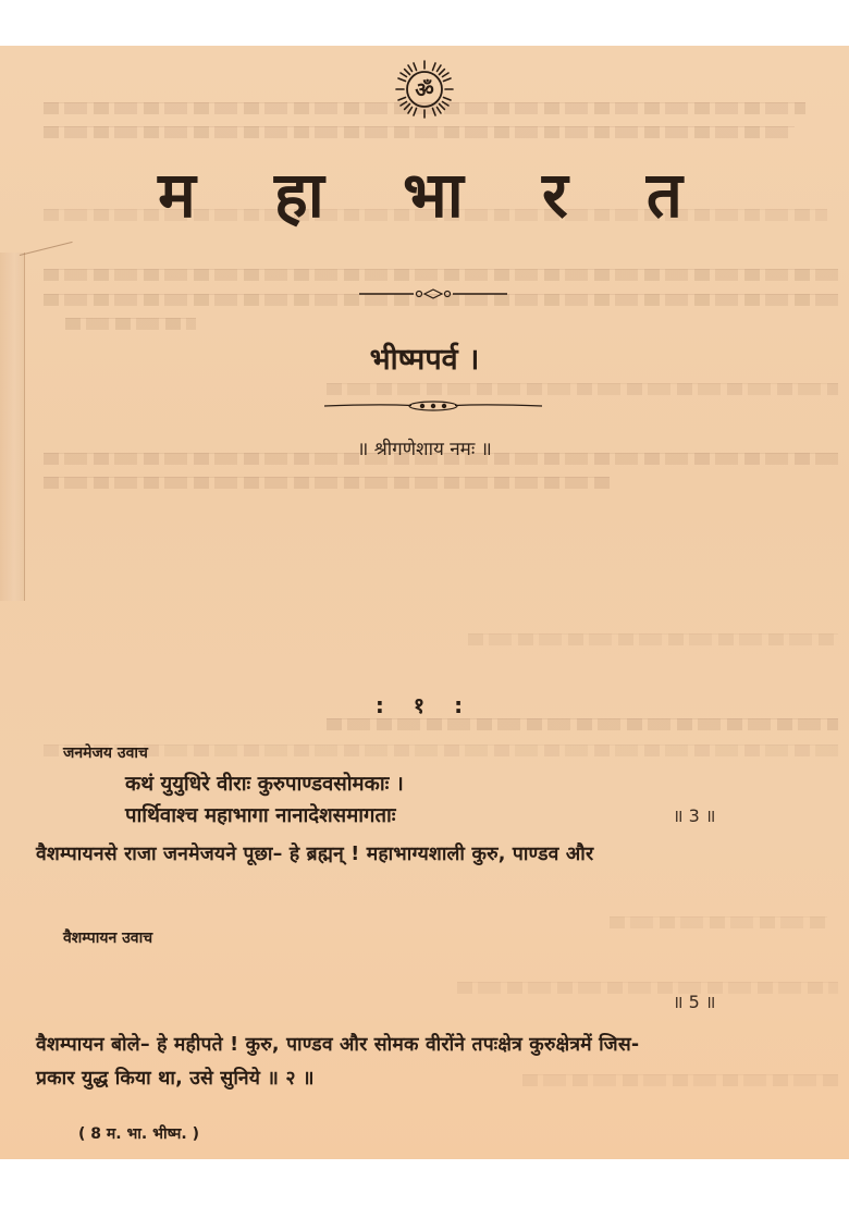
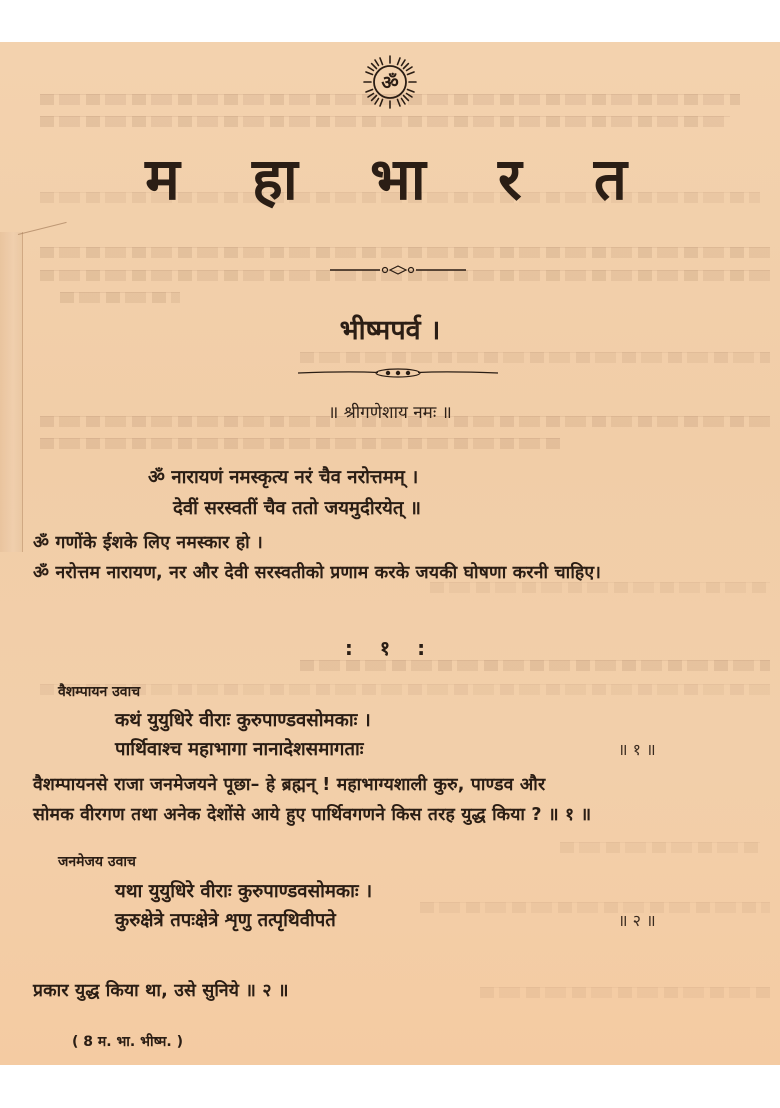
  ॐ
  म हा भा र त
  भीष्मपर्व ।
  ॥ श्रीगणेशाय नमः ॥
+ ॐ नारायणं नमस्कृत्य नरं चैव नरोत्तमम् ।
+ देवीं सरस्वतीं चैव ततो जयमुदीरयेत् ॥
+ ॐ गणोंके ईशके लिए नमस्कार हो ।
+ ॐ नरोत्तम नारायण, नर और देवी सरस्वतीको प्रणाम करके जयकी घोषणा करनी चाहिए।
  : १ :
- जनमेजय उवाच
+ वैशम्पायन उवाच
  कथं युयुधिरे वीराः कुरुपाण्डवसोमकाः ।
  पार्थिवाश्च महाभागा नानादेशसमागताः
- ॥ 3 ॥
+ ॥ १ ॥
  वैशम्पायनसे राजा जनमेजयने पूछा– हे ब्रह्मन् ! महाभाग्यशाली कुरु, पाण्डव और
+ सोमक वीरगण तथा अनेक देशोंसे आये हुए पार्थिवगणने किस तरह युद्ध किया ? ॥ १ ॥
- वैशम्पायन उवाच
+ जनमेजय उवाच
+ यथा युयुधिरे वीराः कुरुपाण्डवसोमकाः ।
+ कुरुक्षेत्रे तपःक्षेत्रे शृणु तत्पृथिवीपते
- ॥ 5 ॥
+ ॥ २ ॥
- वैशम्पायन बोले– हे महीपते ! कुरु, पाण्डव और सोमक वीरोंने तपःक्षेत्र कुरुक्षेत्रमें जिस-
  प्रकार युद्ध किया था, उसे सुनिये ॥ २ ॥
  ( 8 म. भा. भीष्म. )
